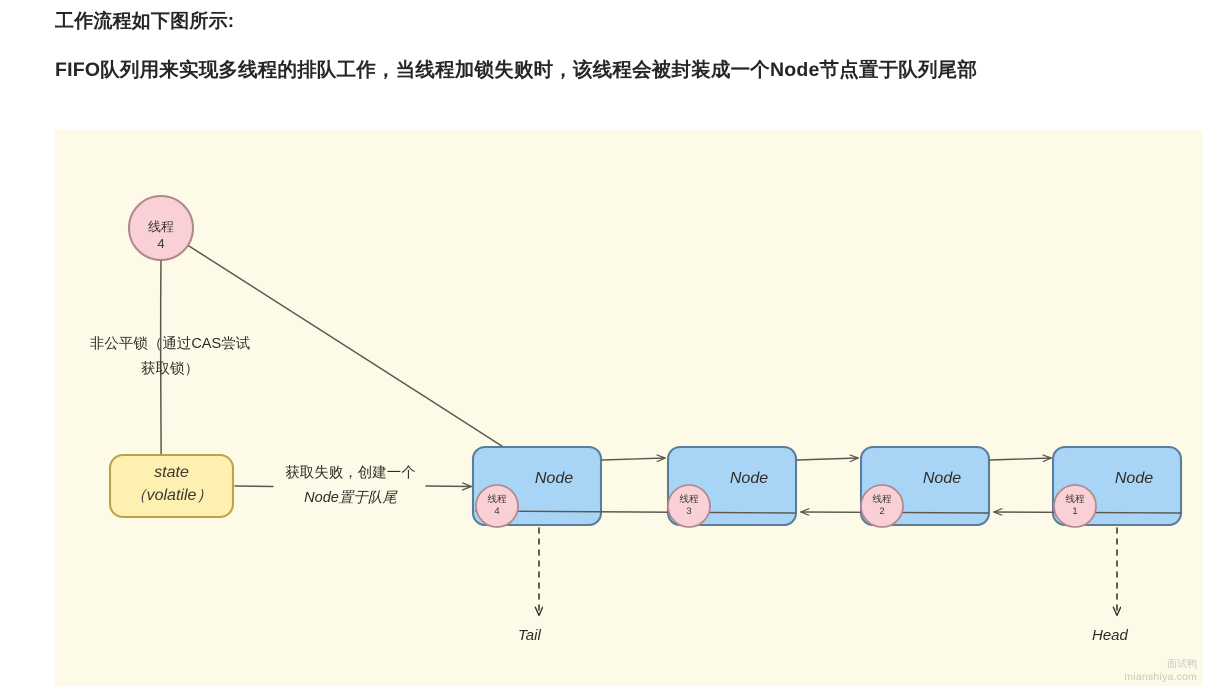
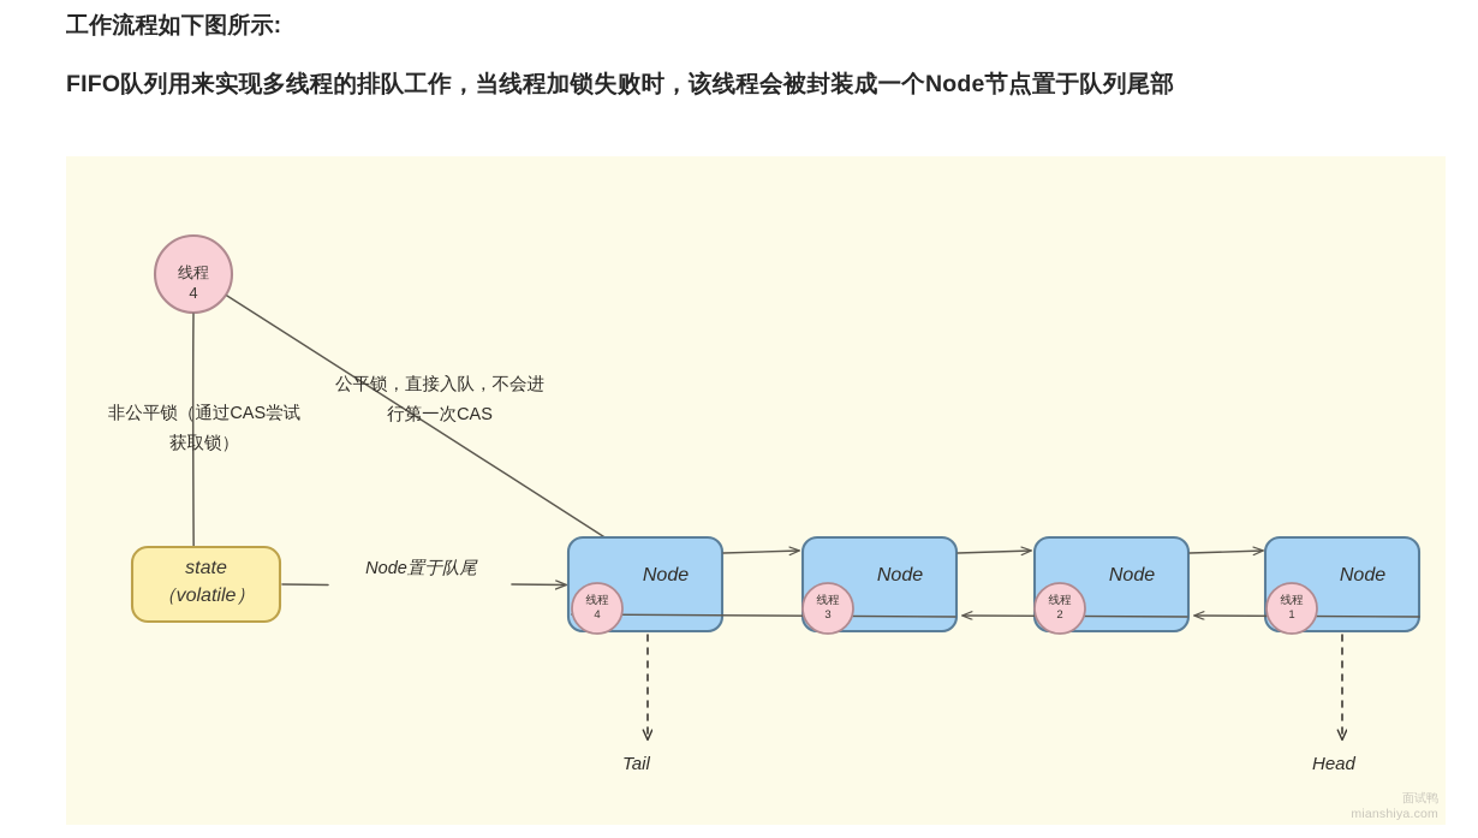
  工作流程如下图所示:
  FIFO队列用来实现多线程的排队工作，当线程加锁失败时，该线程会被封装成一个Node节点置于队列尾部
  线程
  4
  非公平锁（通过CAS尝试
  获取锁）
+ 公平锁，直接入队，不会进
+ 行第一次CAS
  state
  （volatile）
- 获取失败，创建一个
  Node置于队尾
  Node
  线程
  4
  Node
  线程
  3
  Node
  线程
  2
  Node
  线程
  1
  Tail
  Head
  面试鸭
  mianshiya.com
